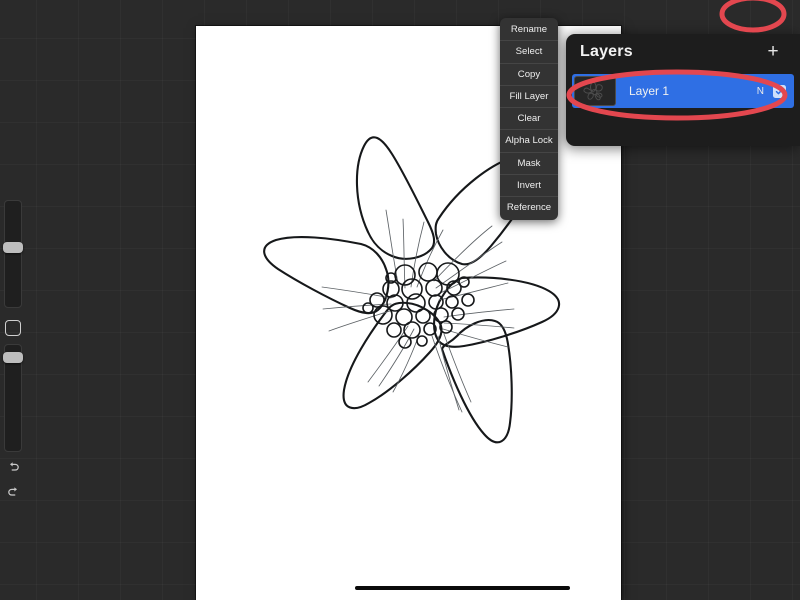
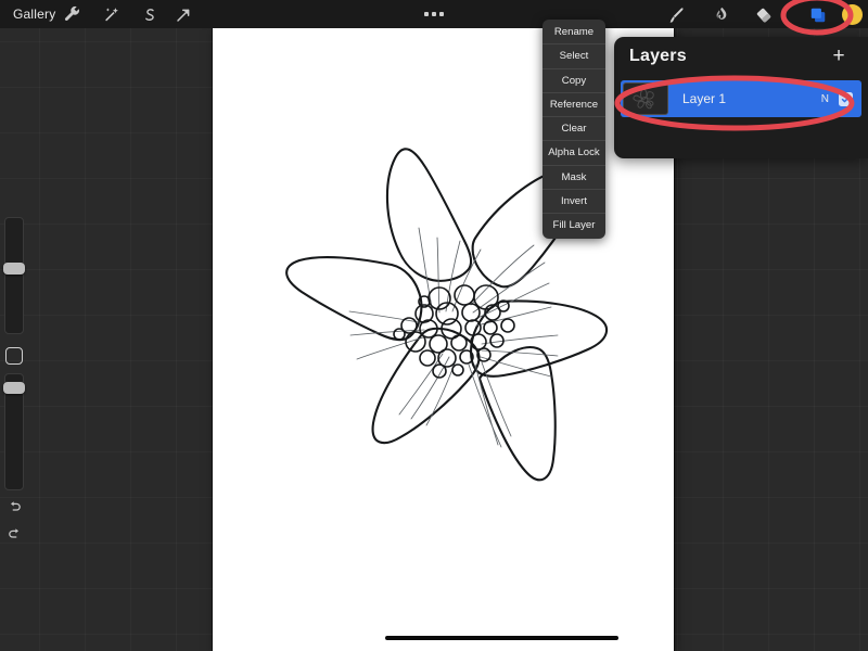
+ Gallery
  Layers
  +
  Layer 1
  N
  Rename
  Select
  Copy
- Fill Layer
+ Reference
  Clear
  Alpha Lock
  Mask
  Invert
- Reference
+ Fill Layer
